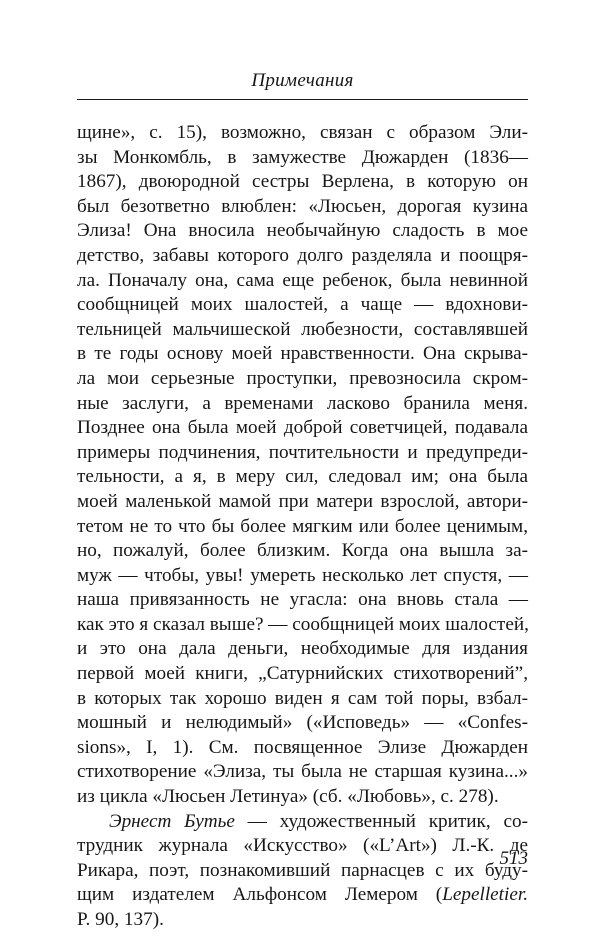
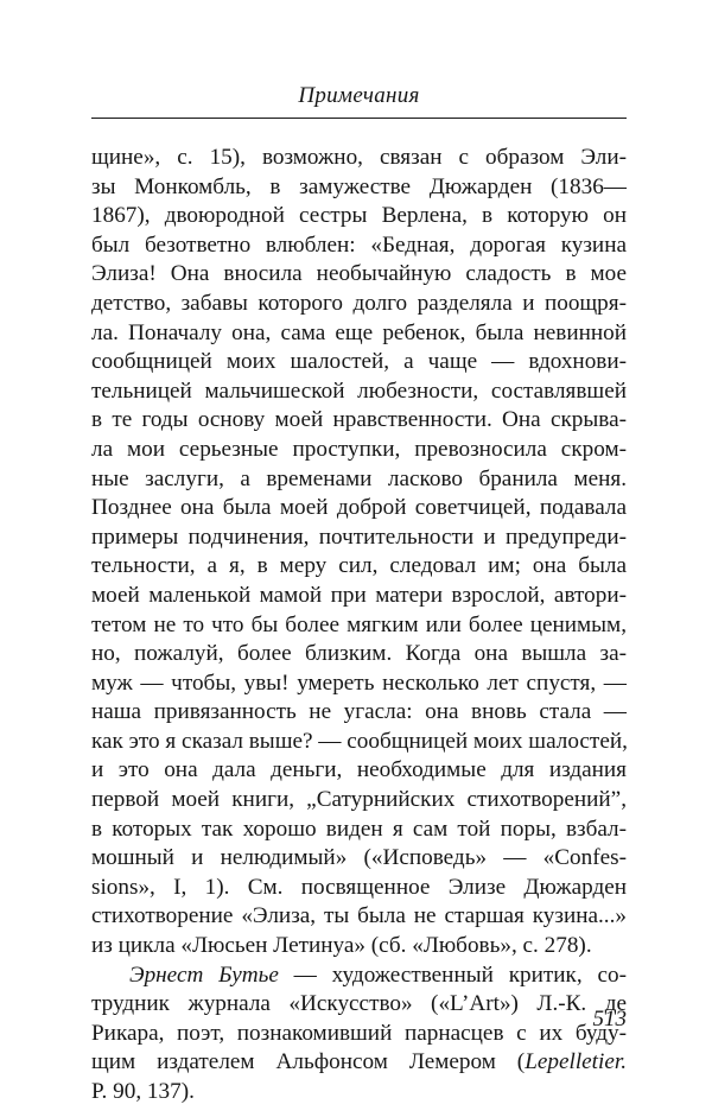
  Примечания
  щине», с. 15), возможно, связан с образом Эли-
  зы Монкомбль, в замужестве Дюжарден (1836—
  1867), двоюродной сестры Верлена, в которую он
- был безответно влюблен: «Люсьен, дорогая кузина
+ был безответно влюблен: «Бедная, дорогая кузина
  Элиза! Она вносила необычайную сладость в мое
  детство, забавы которого долго разделяла и поощря-
  ла. Поначалу она, сама еще ребенок, была невинной
  сообщницей моих шалостей, а чаще — вдохнови-
  тельницей мальчишеской любезности, составлявшей
  в те годы основу моей нравственности. Она скрыва-
  ла мои серьезные проступки, превозносила скром-
  ные заслуги, а временами ласково бранила меня.
  Позднее она была моей доброй советчицей, подавала
  примеры подчинения, почтительности и предупреди-
  тельности, а я, в меру сил, следовал им; она была
  моей маленькой мамой при матери взрослой, автори-
  тетом не то что бы более мягким или более ценимым,
  но, пожалуй, более близким. Когда она вышла за-
  муж — чтобы, увы! умереть несколько лет спустя, —
  наша привязанность не угасла: она вновь стала —
  как это я сказал выше? — сообщницей моих шалостей,
  и это она дала деньги, необходимые для издания
  первой моей книги, „Сатурнийских стихотворений”,
  в которых так хорошо виден я сам той поры, взбал-
  мошный и нелюдимый» («Исповедь» — «Confes-
  sions», I, 1). См. посвященное Элизе Дюжарден
  стихотворение «Элиза, ты была не старшая кузина...»
  из цикла «Люсьен Летинуа» (сб. «Любовь», с. 278).
  Эрнест Бутье — художественный критик, со-
  трудник журнала «Искусство» («L’Art») Л.-К. де
  Рикара, поэт, познакомивший парнасцев с их буду-
  щим издателем Альфонсом Лемером (Lepelletier.
  P. 90, 137).
  513
